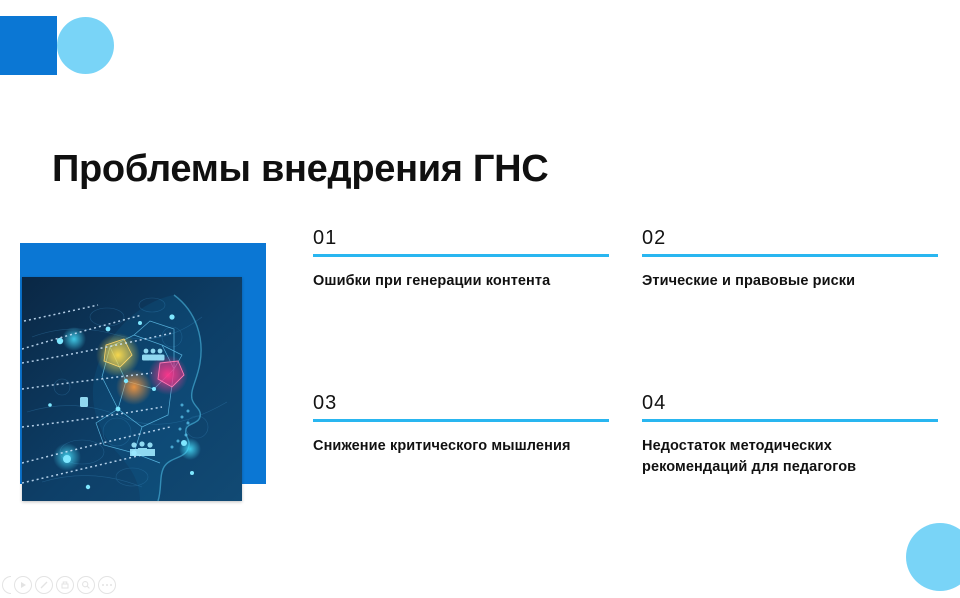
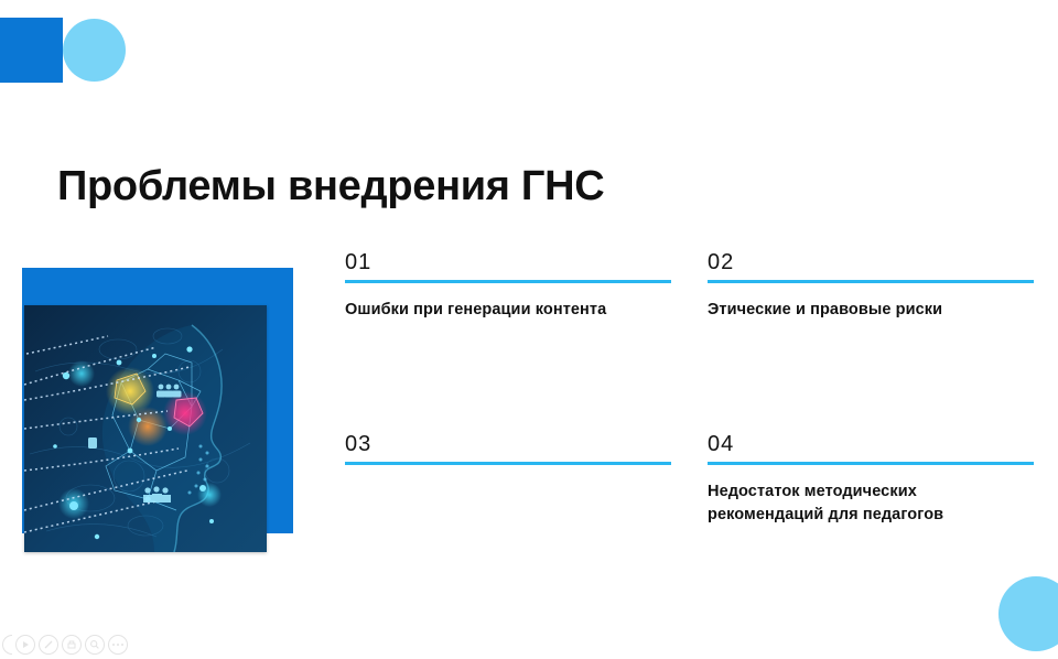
  Проблемы внедрения ГНС
  01
  Ошибки при генерации контента
  02
  Этические и правовые риски
  03
- Снижение критического мышления
  04
  Недостаток методических рекомендаций для педагогов
